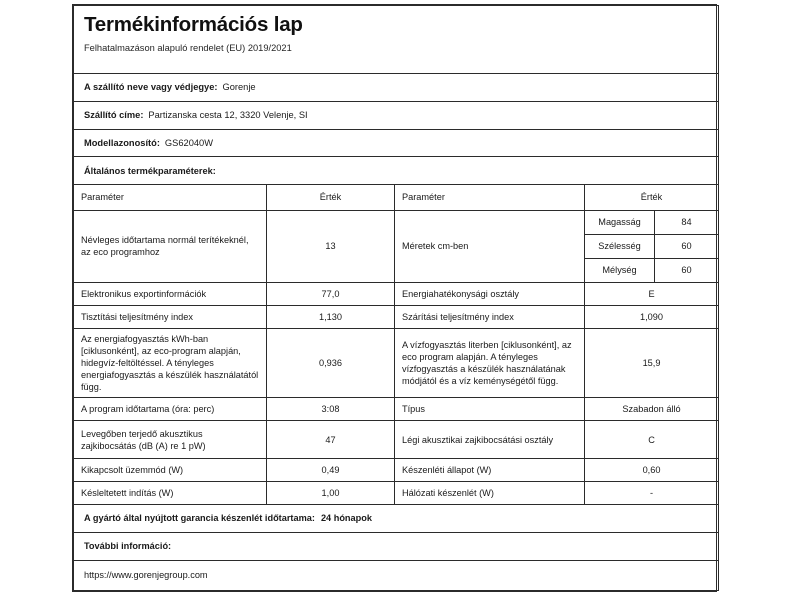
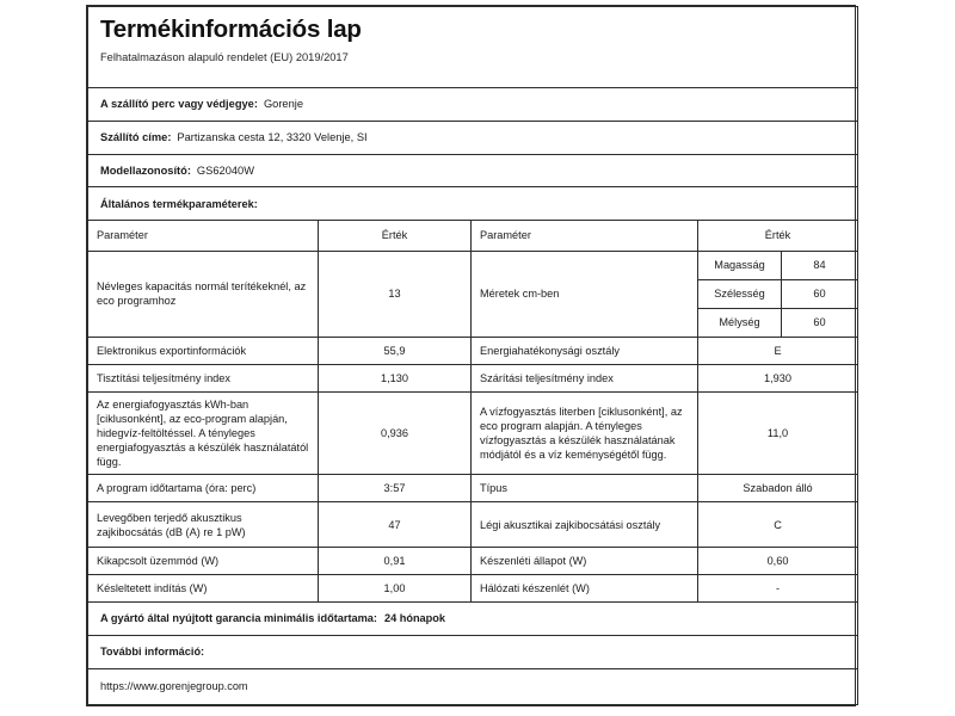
- Termékinformációs lap Felhatalmazáson alapuló rendelet (EU) 2019/2021
+ Termékinformációs lap Felhatalmazáson alapuló rendelet (EU) 2019/2017
- A szállító neve vagy védjegye: Gorenje
+ A szállító perc vagy védjegye: Gorenje
  Szállító címe: Partizanska cesta 12, 3320 Velenje, SI
  Modellazonosító: GS62040W
  Általános termékparaméterek:
  Paraméter	Érték	Paraméter	Érték
- Névleges időtartama normál terítékeknél, az eco programhoz	13	Méretek cm-ben	Magasság	84
+ Névleges kapacitás normál terítékeknél, az eco programhoz	13	Méretek cm-ben	Magasság	84
  Szélesség	60
  Mélység	60
- Elektronikus exportinformációk	77,0	Energiahatékonysági osztály	E
+ Elektronikus exportinformációk	55,9	Energiahatékonysági osztály	E
- Tisztítási teljesítmény index	1,130	Szárítási teljesítmény index	1,090
+ Tisztítási teljesítmény index	1,130	Szárítási teljesítmény index	1,930
- Az energiafogyasztás kWh-ban [ciklusonként], az eco-program alapján, hidegvíz-feltöltéssel. A tényleges energiafogyasztás a készülék használatától függ.	0,936	A vízfogyasztás literben [ciklusonként], az eco program alapján. A tényleges vízfogyasztás a készülék használatának módjától és a víz keménységétől függ.	15,9
+ Az energiafogyasztás kWh-ban [ciklusonként], az eco-program alapján, hidegvíz-feltöltéssel. A tényleges energiafogyasztás a készülék használatától függ.	0,936	A vízfogyasztás literben [ciklusonként], az eco program alapján. A tényleges vízfogyasztás a készülék használatának módjától és a víz keménységétől függ.	11,0
- A program időtartama (óra: perc)	3:08	Típus	Szabadon álló
+ A program időtartama (óra: perc)	3:57	Típus	Szabadon álló
  Levegőben terjedő akusztikus zajkibocsátás (dB (A) re 1 pW)	47	Légi akusztikai zajkibocsátási osztály	C
- Kikapcsolt üzemmód (W)	0,49	Készenléti állapot (W)	0,60
+ Kikapcsolt üzemmód (W)	0,91	Készenléti állapot (W)	0,60
  Késleltetett indítás (W)	1,00	Hálózati készenlét (W)	-
- A gyártó által nyújtott garancia készenlét időtartama: 24 hónapok
+ A gyártó által nyújtott garancia minimális időtartama: 24 hónapok
  További információ:
  https://www.gorenjegroup.com
